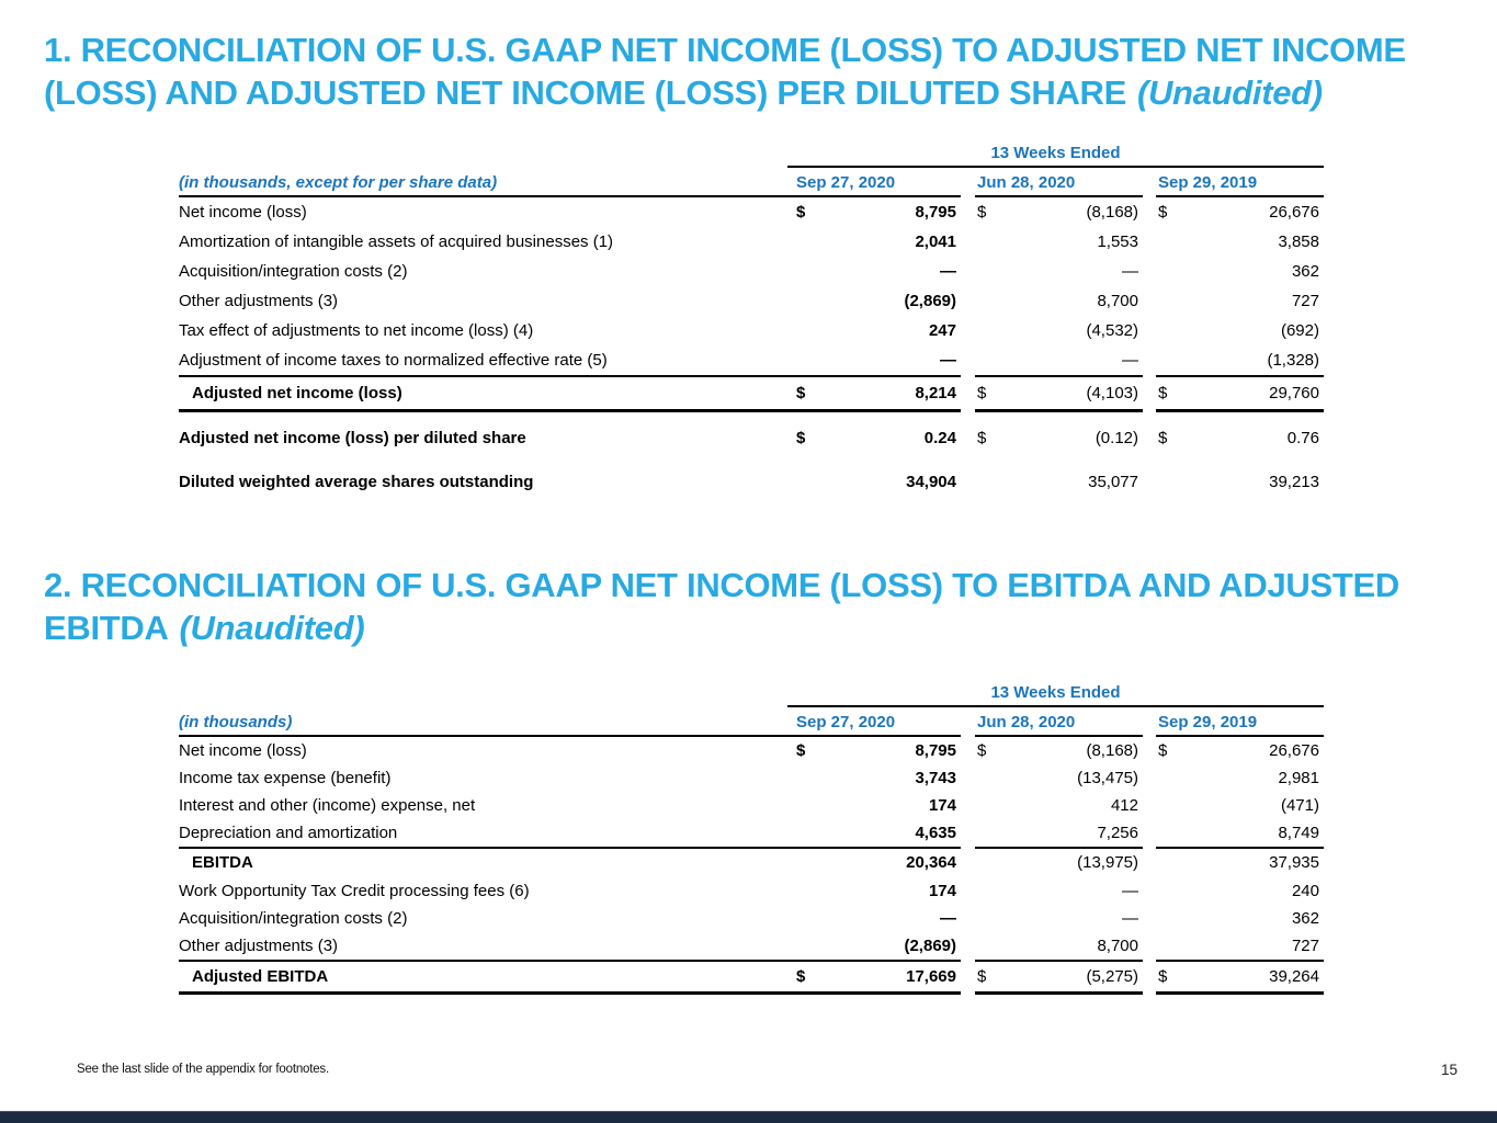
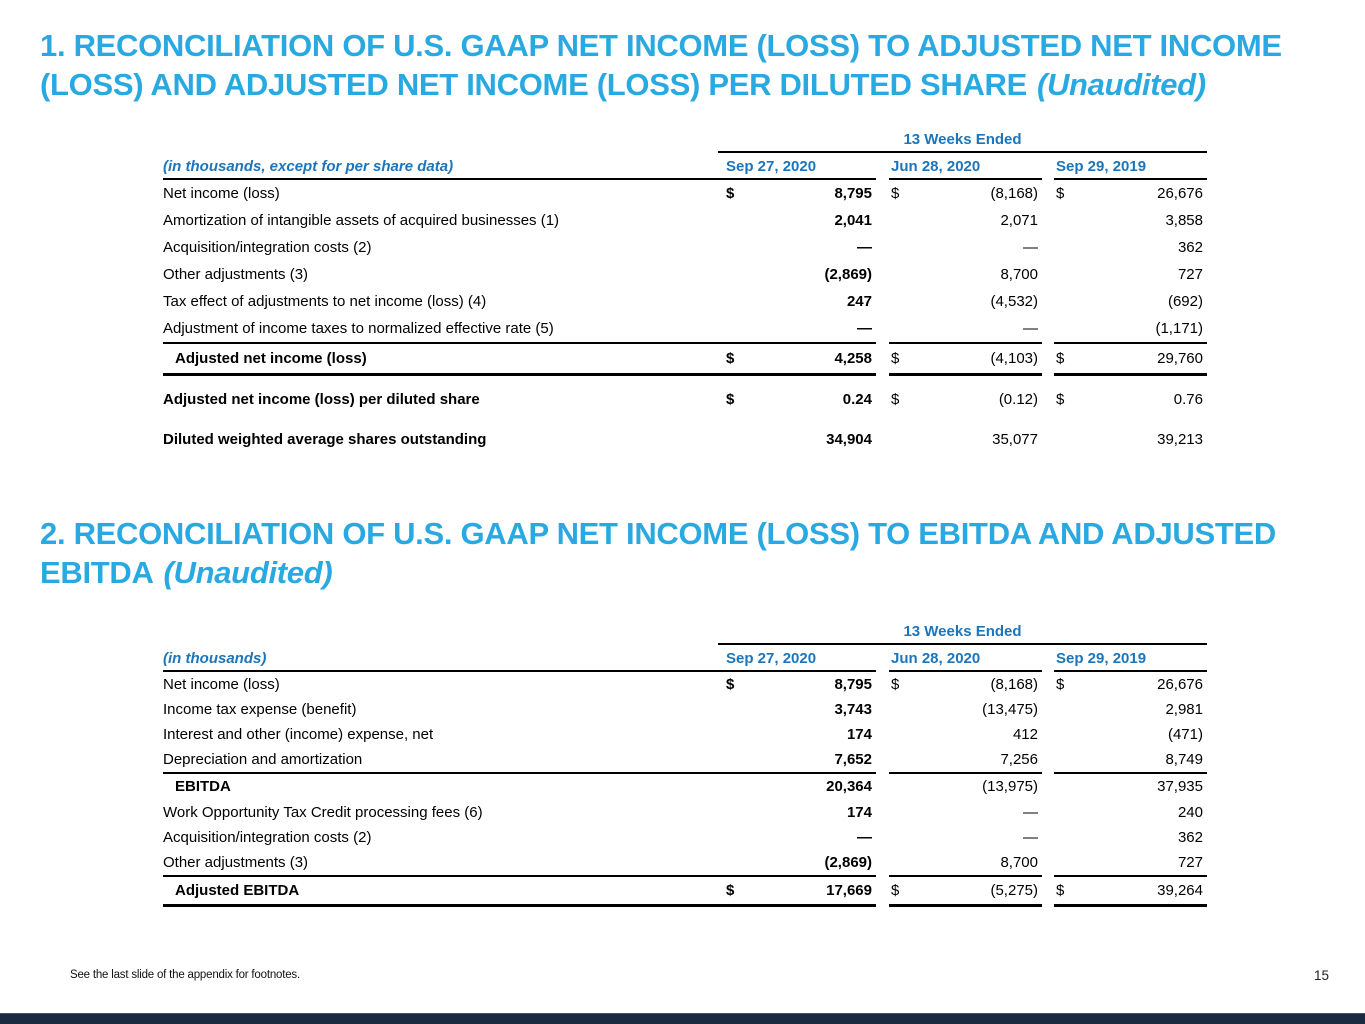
  1. RECONCILIATION OF U.S. GAAP NET INCOME (LOSS) TO ADJUSTED NET INCOME (LOSS) AND ADJUSTED NET INCOME (LOSS) PER DILUTED SHARE (Unaudited)
  13 Weeks Ended
  (in thousands, except for per share data)
  Sep 27, 2020
  Jun 28, 2020
  Sep 29, 2019
  Net income (loss)
  $
  8,795
  $
  (8,168)
  $
  26,676
  Amortization of intangible assets of acquired businesses (1)
  2,041
- 1,553
+ 2,071
  3,858
  Acquisition/integration costs (2)
  —
  —
  362
  Other adjustments (3)
  (2,869)
  8,700
  727
  Tax effect of adjustments to net income (loss) (4)
  247
  (4,532)
  (692)
  Adjustment of income taxes to normalized effective rate (5)
  —
  —
- (1,328)
+ (1,171)
  Adjusted net income (loss)
  $
- 8,214
+ 4,258
  $
  (4,103)
  $
  29,760
  Adjusted net income (loss) per diluted share
  $
  0.24
  $
  (0.12)
  $
  0.76
  Diluted weighted average shares outstanding
  34,904
  35,077
  39,213
  2. RECONCILIATION OF U.S. GAAP NET INCOME (LOSS) TO EBITDA AND ADJUSTED EBITDA (Unaudited)
  13 Weeks Ended
  (in thousands)
  Sep 27, 2020
  Jun 28, 2020
  Sep 29, 2019
  Net income (loss)
  $
  8,795
  $
  (8,168)
  $
  26,676
  Income tax expense (benefit)
  3,743
  (13,475)
  2,981
  Interest and other (income) expense, net
  174
  412
  (471)
  Depreciation and amortization
- 4,635
+ 7,652
  7,256
  8,749
  EBITDA
  20,364
  (13,975)
  37,935
  Work Opportunity Tax Credit processing fees (6)
  174
  —
  240
  Acquisition/integration costs (2)
  —
  —
  362
  Other adjustments (3)
  (2,869)
  8,700
  727
  Adjusted EBITDA
  $
  17,669
  $
  (5,275)
  $
  39,264
  See the last slide of the appendix for footnotes.
  15
